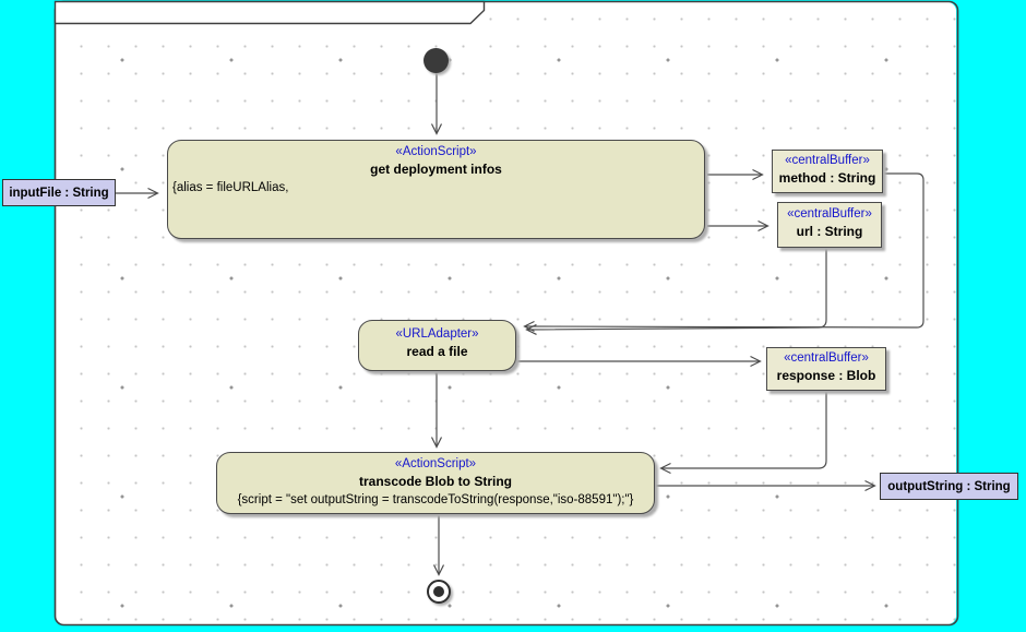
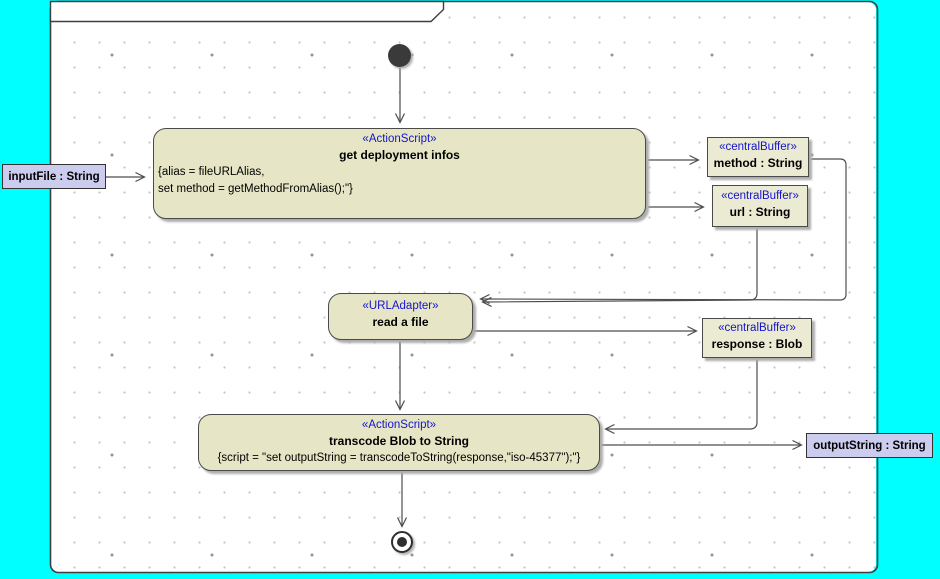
  inputFile : String
  «ActionScript»
  get deployment infos
  {alias = fileURLAlias,
+ set method = getMethodFromAlias();"}
  «centralBuffer»
  method : String
  «centralBuffer»
  url : String
  «URLAdapter»
  read a file
  «centralBuffer»
  response : Blob
  «ActionScript»
  transcode Blob to String
- {script = "set outputString = transcodeToString(response,"iso-88591");"}
+ {script = "set outputString = transcodeToString(response,"iso-45377");"}
  outputString : String
